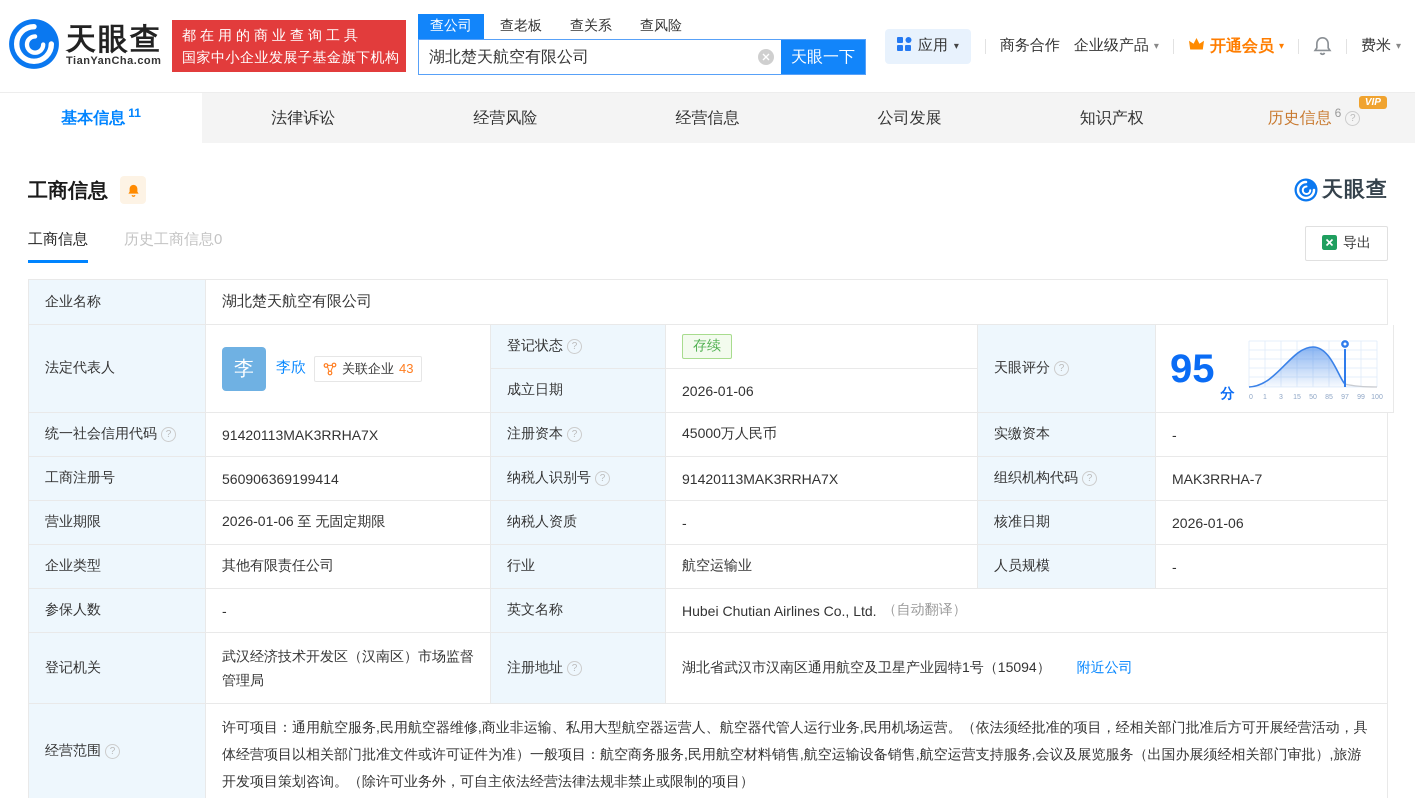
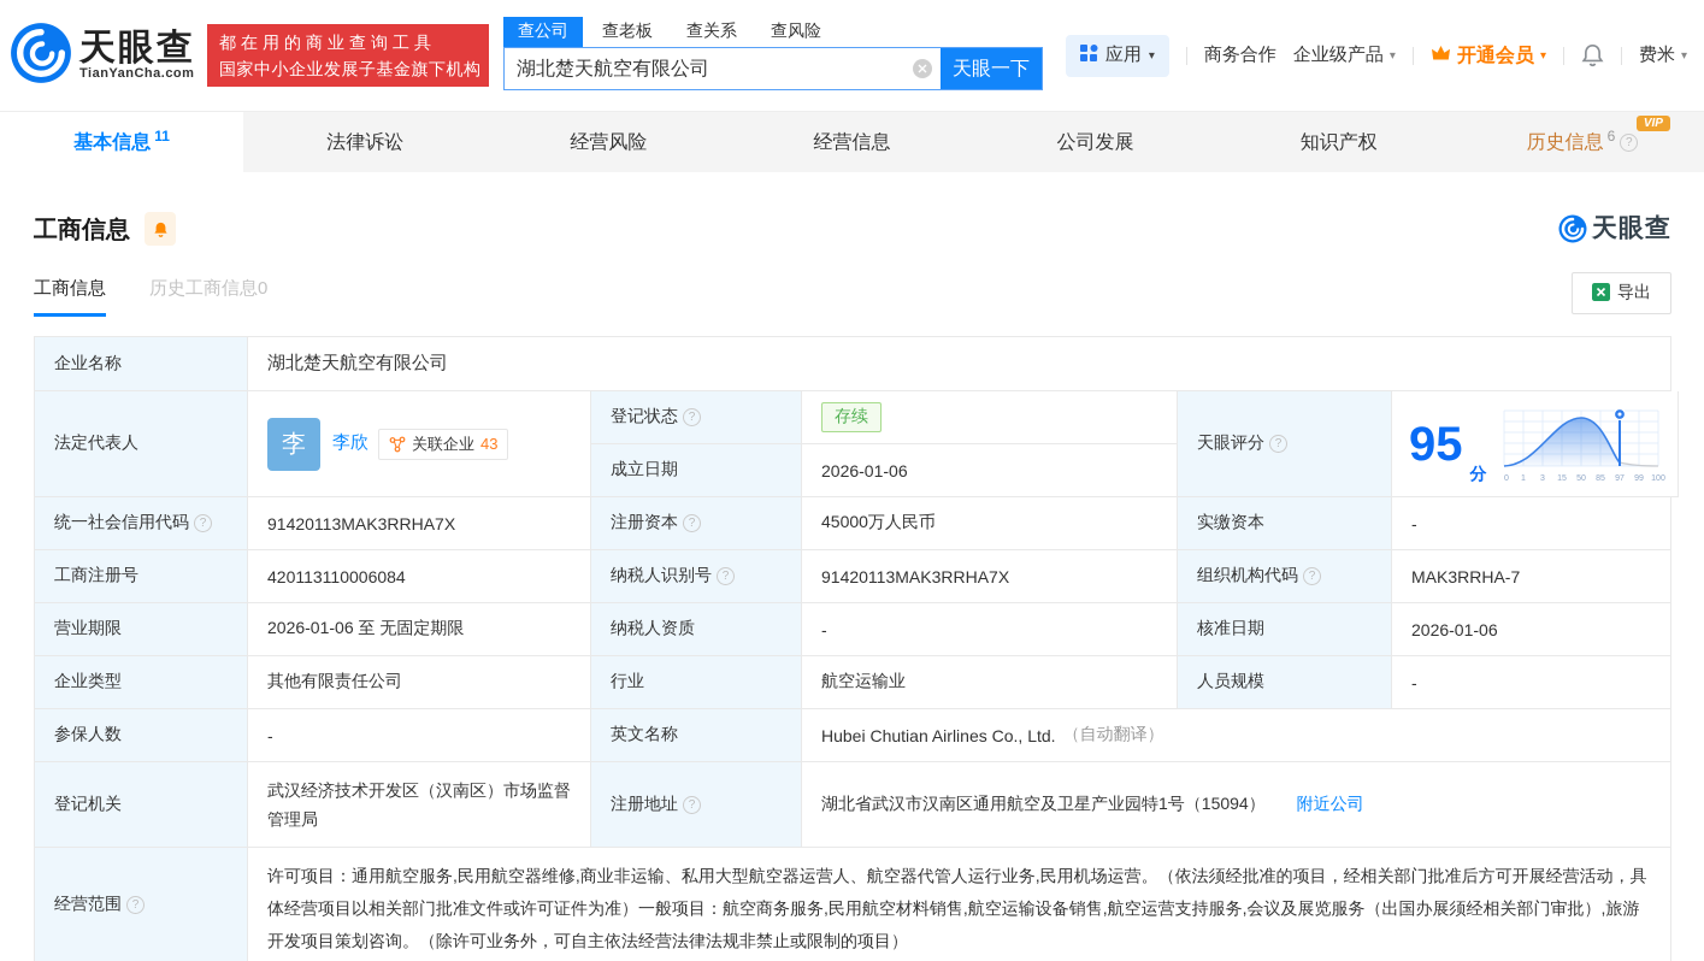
  天眼查
  TianYanCha.com
  都在用的商业查询工具
  国家中小企业发展子基金旗下机构
  查公司
  查老板
  查关系
  查风险
  湖北楚天航空有限公司
  天眼一下
  应用
  ▾
  商务合作
  企业级产品
  ▾
  开通会员
  ▾
  费米
  ▾
  基本信息
  11
  法律诉讼
  经营风险
  经营信息
  公司发展
  知识产权
  VIP
  历史信息
  6
  ?
  工商信息
  天眼查
  工商信息
  历史工商信息0
  导出
  企业名称
  湖北楚天航空有限公司
  法定代表人
  李
  李欣
  关联企业
  43
  登记状态
  ?
  存续
  天眼评分
  ?
  95
  分
  成立日期
  2026-01-06
  统一社会信用代码
  ?
  91420113MAK3RRHA7X
  注册资本
  ?
  45000万人民币
  实缴资本
  -
  工商注册号
- 560906369199414
+ 420113110006084
  纳税人识别号
  ?
  91420113MAK3RRHA7X
  组织机构代码
  ?
  MAK3RRHA-7
  营业期限
  2026-01-06 至 无固定期限
  纳税人资质
  -
  核准日期
  2026-01-06
  企业类型
  其他有限责任公司
  行业
  航空运输业
  人员规模
  -
  参保人数
  -
  英文名称
  Hubei Chutian Airlines Co., Ltd.
  （自动翻译）
  登记机关
  武汉经济技术开发区（汉南区）市场监督管理局
  注册地址
  ?
  湖北省武汉市汉南区通用航空及卫星产业园特1号（15094）
  附近公司
  经营范围
  ?
  许可项目：通用航空服务,民用航空器维修,商业非运输、私用大型航空器运营人、航空器代管人运行业务,民用机场运营。（依法须经批准的项目，经相关部门批准后方可开展经营活动，具体经营项目以相关部门批准文件或许可证件为准）一般项目：航空商务服务,民用航空材料销售,航空运输设备销售,航空运营支持服务,会议及展览服务（出国办展须经相关部门审批）,旅游开发项目策划咨询。（除许可业务外，可自主依法经营法律法规非禁止或限制的项目）
